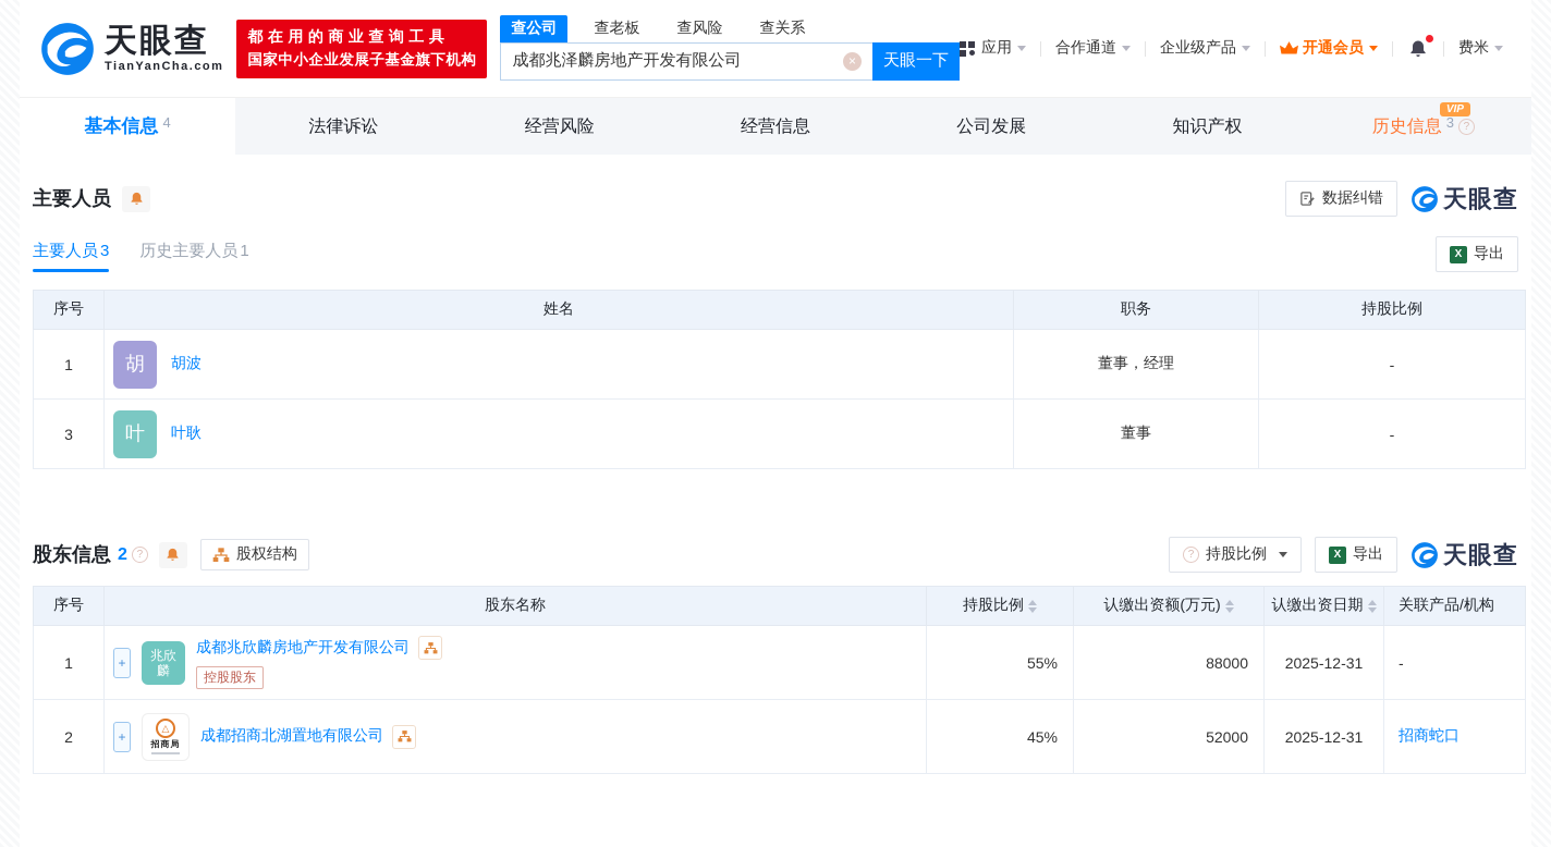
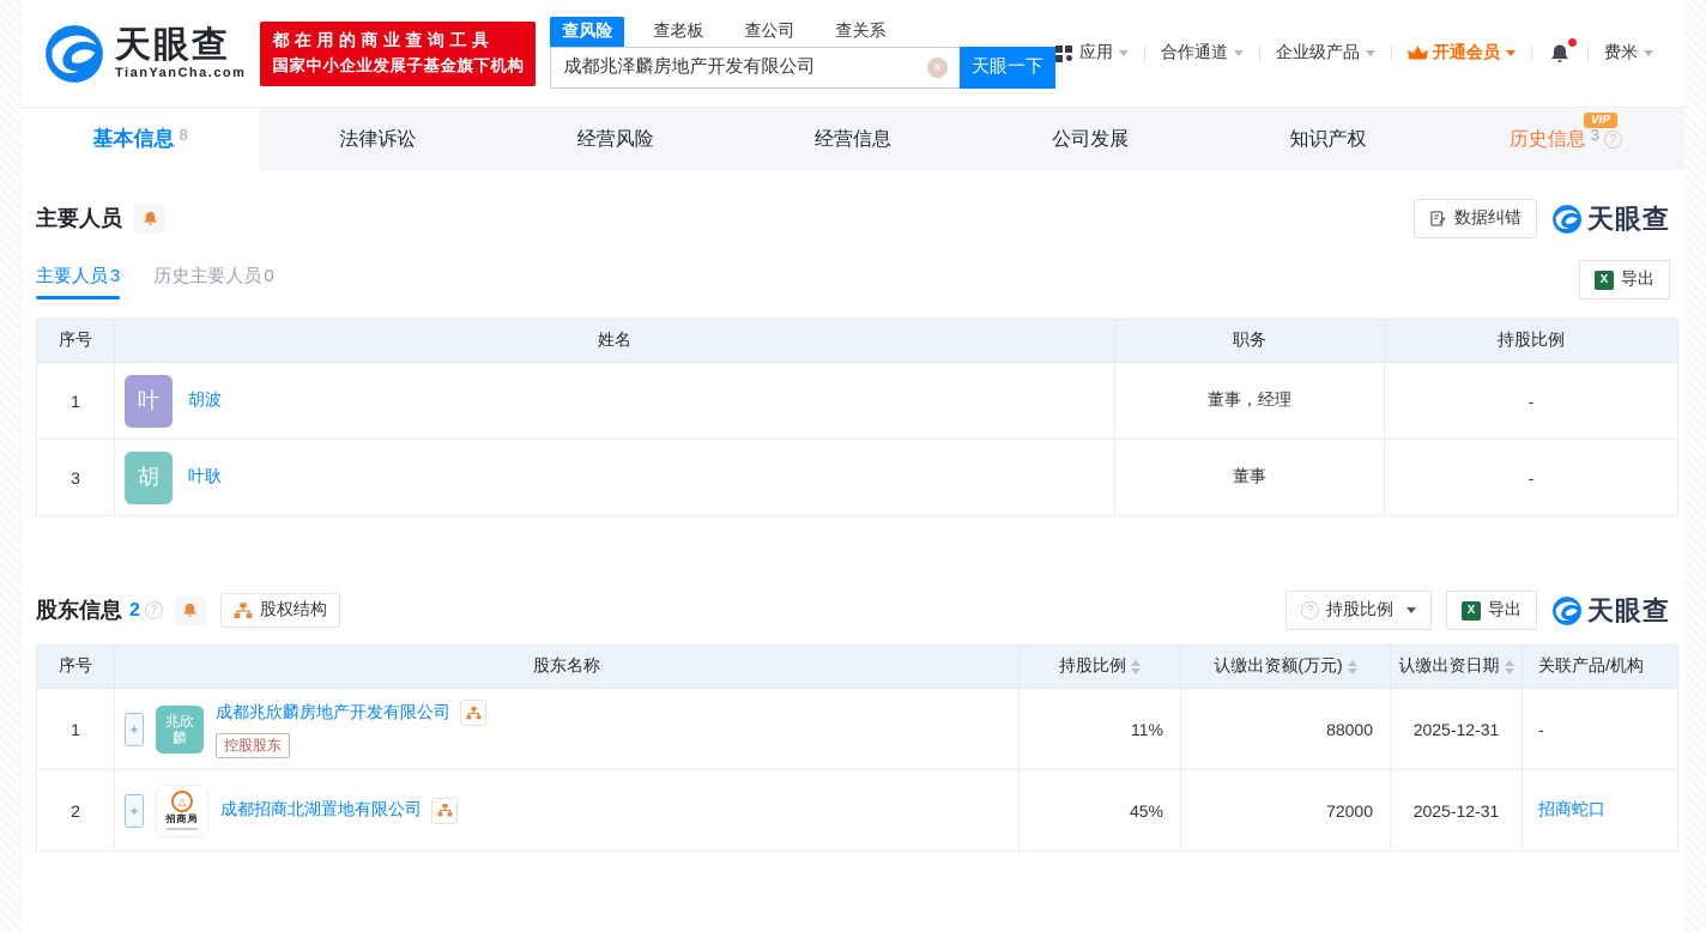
  天眼查
  TianYanCha.com
  都在用的商业查询工具
  国家中小企业发展子基金旗下机构
- 查公司
+ 查风险
  查老板
- 查风险
+ 查公司
  查关系
  成都兆泽麟房地产开发有限公司
  ×
  天眼一下
  应用
  合作通道
  企业级产品
  开通会员
  费米
  基本信息
- 4
+ 8
  法律诉讼
  经营风险
  经营信息
  公司发展
  知识产权
  VIP
  历史信息
  3
  ?
  主要人员
  数据纠错
  天眼查
  主要人员3
- 历史主要人员1
+ 历史主要人员0
  X
  导出
  序号	姓名	职务	持股比例
- 1	胡 胡波	董事，经理	-
+ 1	叶 胡波	董事，经理	-
- 3	叶 叶耿	董事	-
+ 3	胡 叶耿	董事	-
  股东信息
  2
  ?
  股权结构
  ?
  持股比例
  X
  导出
  天眼查
  序号	股东名称	持股比例	认缴出资额(万元)	认缴出资日期	关联产品/机构
- 1	+ 兆欣麟 成都兆欣麟房地产开发有限公司 控股股东	55%	88000	2025-12-31	-
+ 1	+ 兆欣麟 成都兆欣麟房地产开发有限公司 控股股东	11%	88000	2025-12-31	-
- 2	+ △ 招商局 成都招商北湖置地有限公司	45%	52000	2025-12-31	招商蛇口
+ 2	+ △ 招商局 成都招商北湖置地有限公司	45%	72000	2025-12-31	招商蛇口
